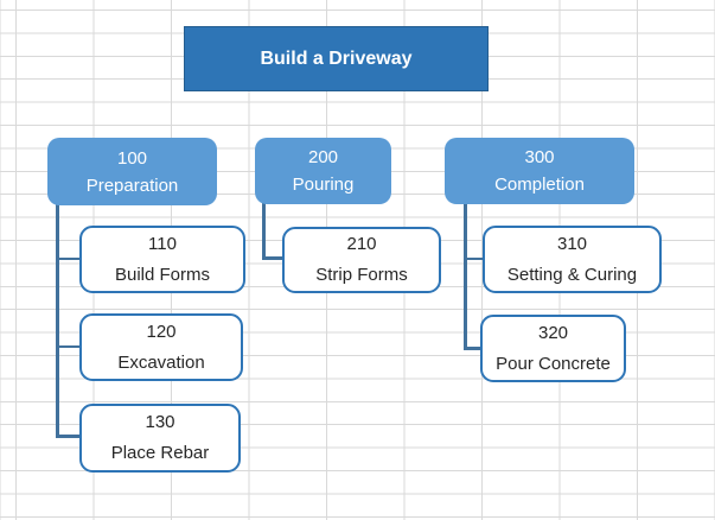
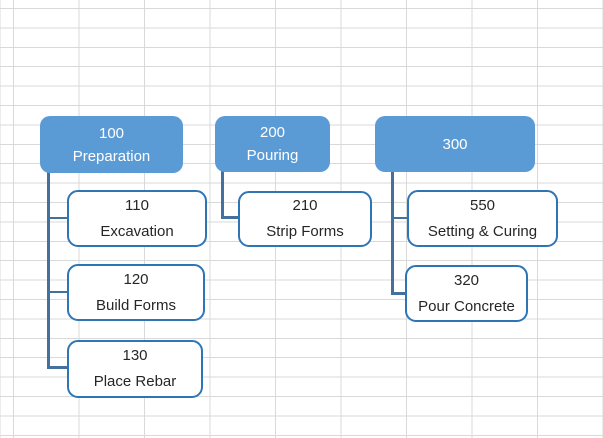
- Build a Driveway
  100
  Preparation
  200
  Pouring
  300
- Completion
  110
- Build Forms
+ Excavation
  120
- Excavation
+ Build Forms
  130
  Place Rebar
  210
  Strip Forms
- 310
+ 550
  Setting & Curing
  320
  Pour Concrete
